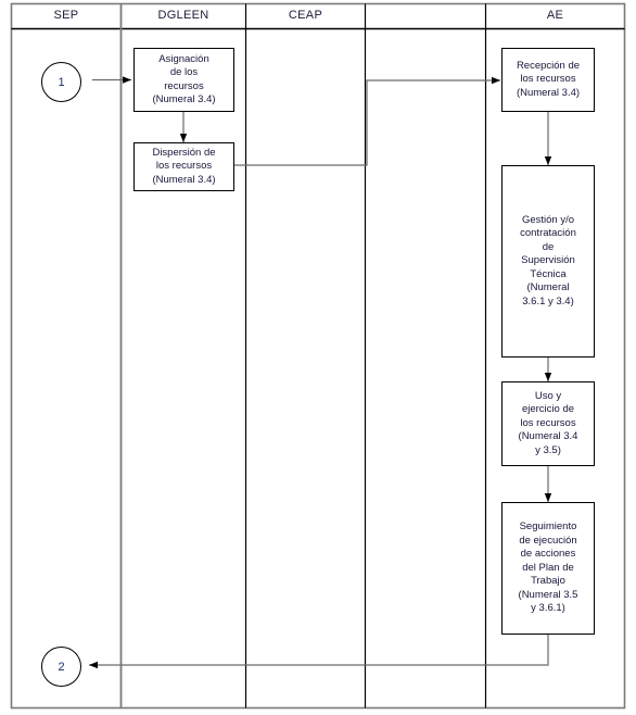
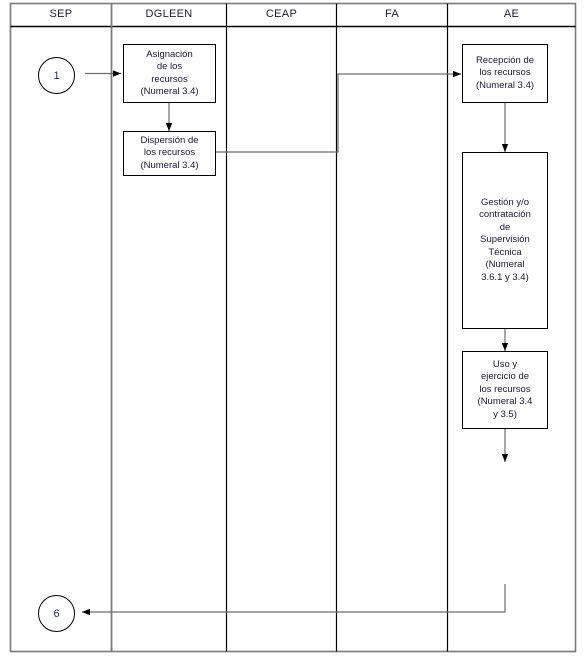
  SEP
  DGLEEN
  CEAP
+ FA
  AE
  1
- 2
+ 6
  Asignación
  de los
  recursos
  (Numeral 3.4)
  Dispersión de
  los recursos
  (Numeral 3.4)
  Recepción de
  los recursos
  (Numeral 3.4)
  Gestión y/o
  contratación
  de
  Supervisión
  Técnica
  (Numeral
  3.6.1 y 3.4)
  Uso y
  ejercicio de
  los recursos
  (Numeral 3.4
  y 3.5)
- Seguimiento
- de ejecución
- de acciones
- del Plan de
- Trabajo
- (Numeral 3.5
- y 3.6.1)
